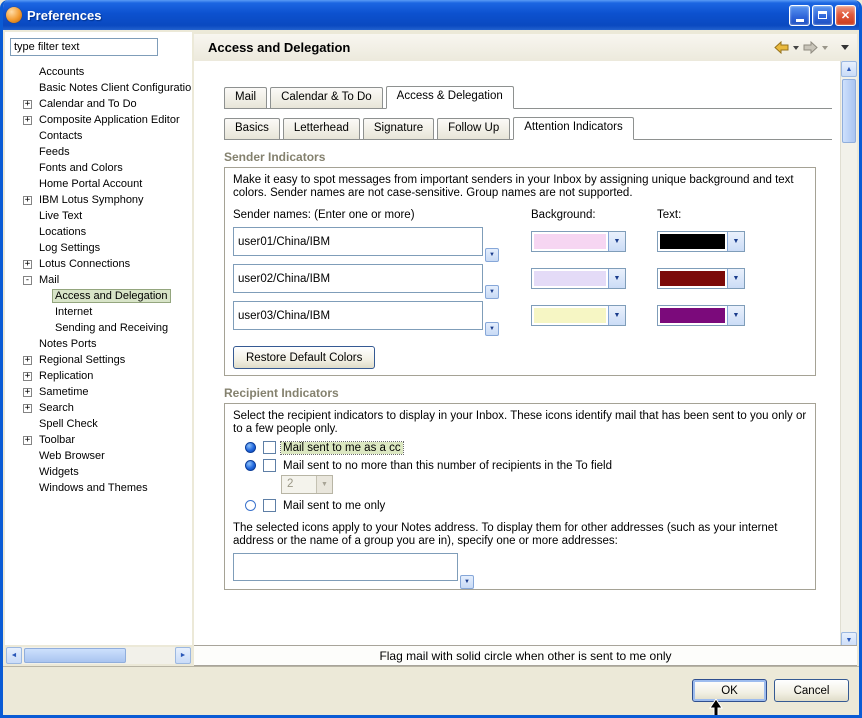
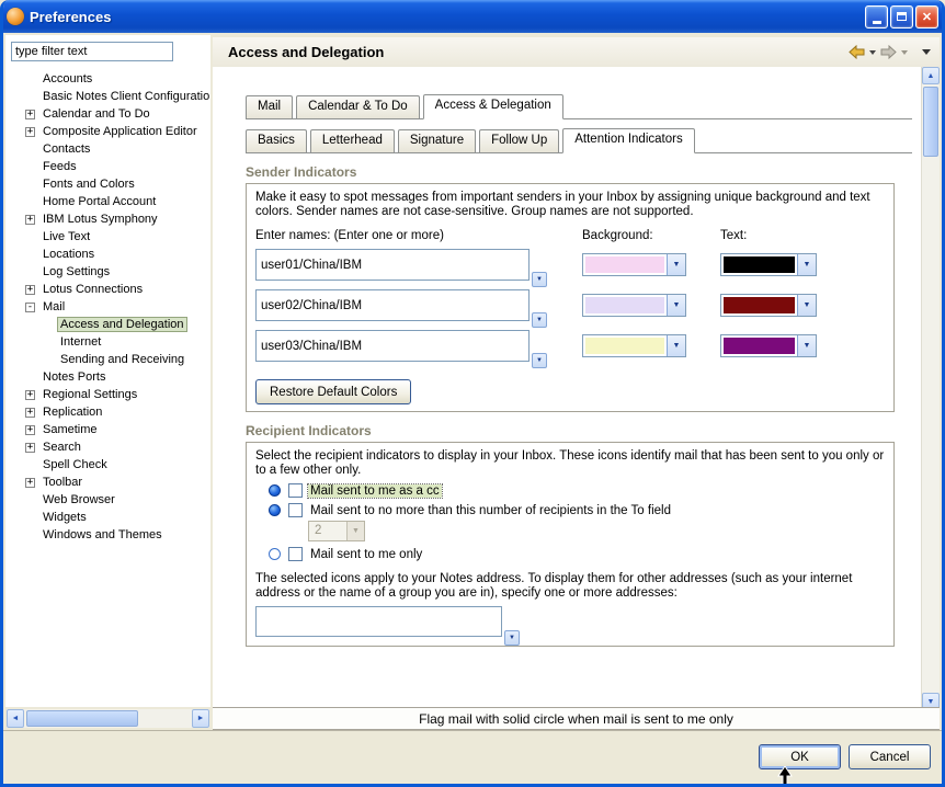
  Preferences
  ✕
  type filter text
  Accounts
  Basic Notes Client Configuratio
  +
  Calendar and To Do
  +
  Composite Application Editor
  Contacts
  Feeds
  Fonts and Colors
  Home Portal Account
  +
  IBM Lotus Symphony
  Live Text
  Locations
  Log Settings
  +
  Lotus Connections
  -
  Mail
  Access and Delegation
  Internet
  Sending and Receiving
  Notes Ports
  +
  Regional Settings
  +
  Replication
  +
  Sametime
  +
  Search
  Spell Check
  +
  Toolbar
  Web Browser
  Widgets
  Windows and Themes
  Access and Delegation
  Mail
  Calendar & To Do
  Access & Delegation
  Basics
  Letterhead
  Signature
  Follow Up
  Attention Indicators
  Sender Indicators
  Make it easy to spot messages from important senders in your Inbox by assigning unique background and text colors. Sender names are not case-sensitive. Group names are not supported.
- Sender names: (Enter one or more)
+ Enter names: (Enter one or more)
  Background:
  Text:
  user01/China/IBM
  user02/China/IBM
  user03/China/IBM
  Restore Default Colors
  Recipient Indicators
- Select the recipient indicators to display in your Inbox. These icons identify mail that has been sent to you only or to a few people only.
+ Select the recipient indicators to display in your Inbox. These icons identify mail that has been sent to you only or to a few other only.
  Mail sent to me as a cc
  Mail sent to no more than this number of recipients in the To field
  2
  Mail sent to me only
  The selected icons apply to your Notes address. To display them for other addresses (such as your internet address or the name of a group you are in), specify one or more addresses:
- Flag mail with solid circle when other is sent to me only
+ Flag mail with solid circle when mail is sent to me only
  OK
  Cancel
